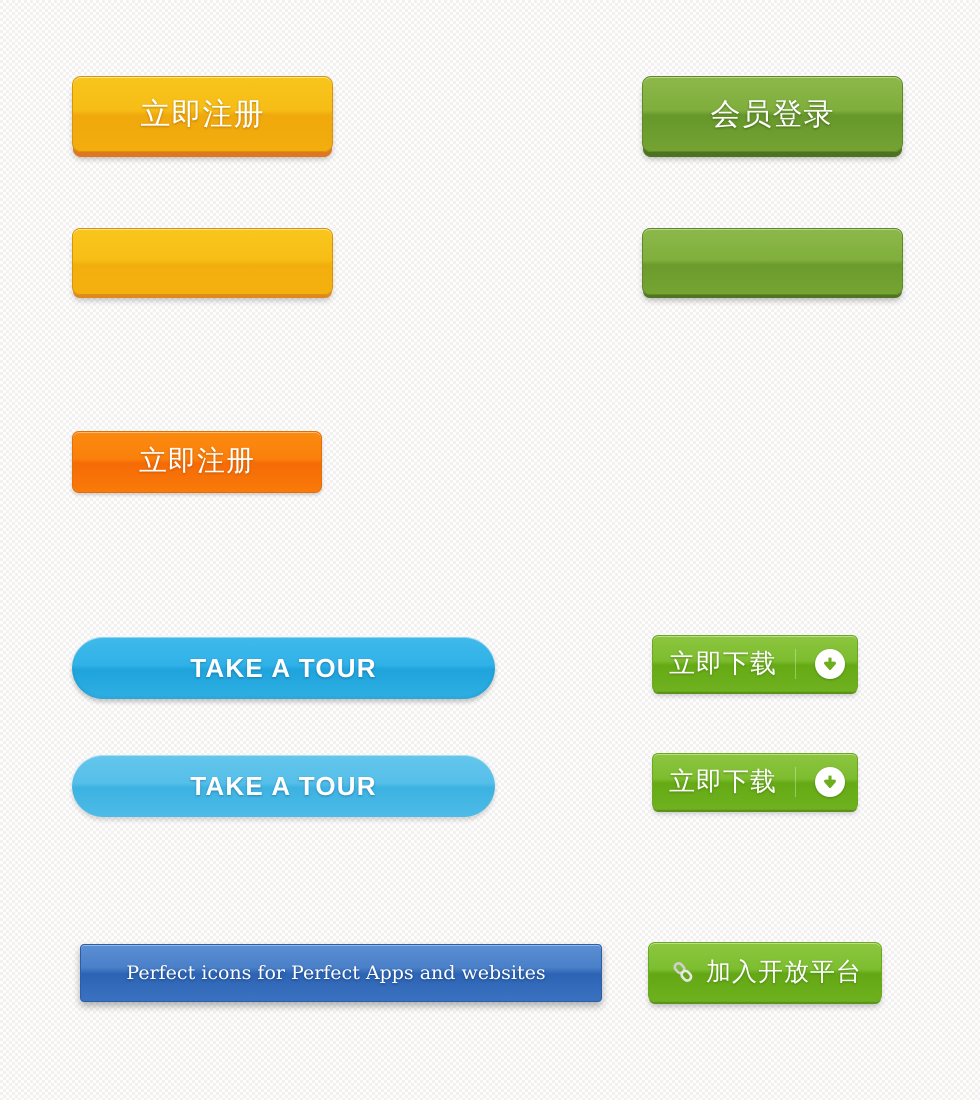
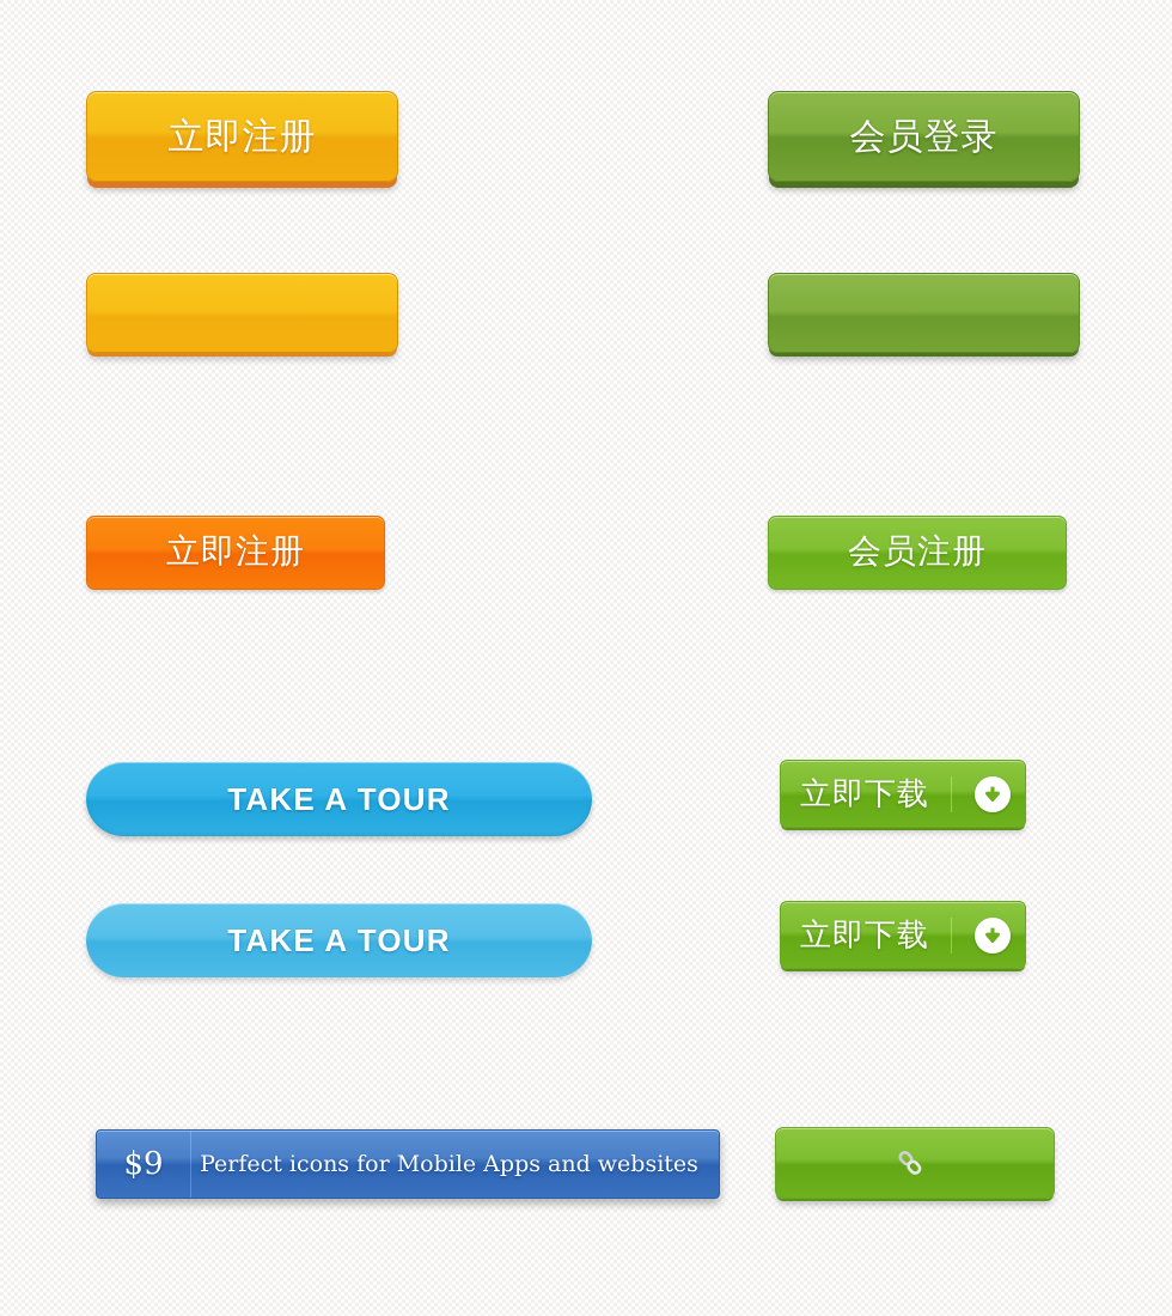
  立即注册
  会员登录
  立即注册
+ 会员注册
  TAKE A TOUR
  立即下载
  TAKE A TOUR
  立即下载
+ $9
- Perfect icons for Perfect Apps and websites
+ Perfect icons for Mobile Apps and websites
- 加入开放平台
